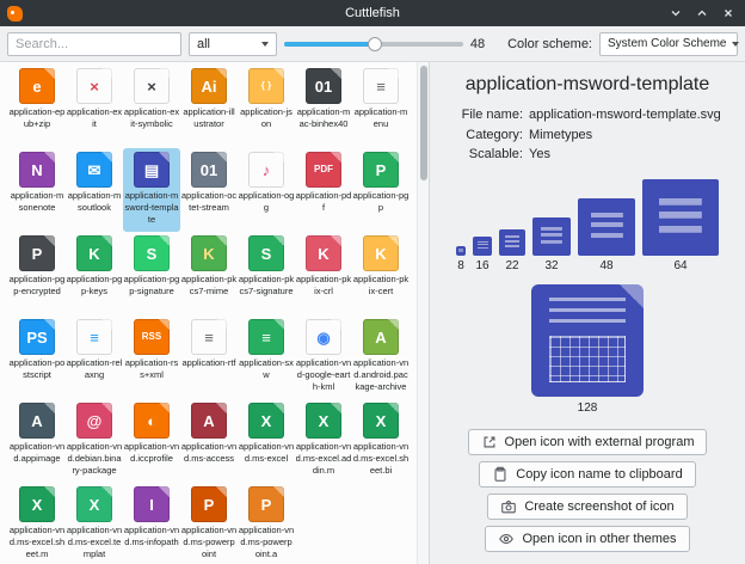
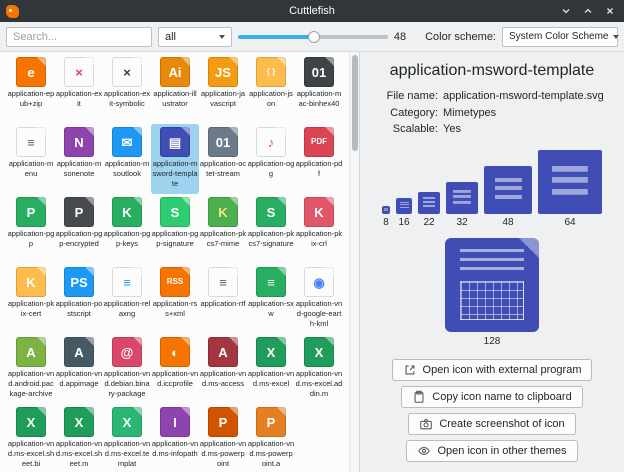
  Cuttlefish
  Search...
  all
  48
  Color scheme:
  System Color Scheme
  e
  application-epub+zip
  ×
  application-exit
  ×
  application-exit-symbolic
  Ai
  application-illustrator
+ JS
+ application-javascript
  { }
  application-json
  01
  application-mac-binhex40
  ≡
  application-menu
  N
  application-msonenote
  ✉
  application-msoutlook
  ▤
  application-msword-template
  01
  application-octet-stream
  ♪
  application-ogg
  PDF
  application-pdf
  P
  application-pgp
  P
  application-pgp-encrypted
  K
  application-pgp-keys
  S
  application-pgp-signature
  K
  application-pkcs7-mime
  S
  application-pkcs7-signature
  K
  application-pkix-crl
  K
  application-pkix-cert
  PS
  application-postscript
  ≡
  application-relaxng
  RSS
  application-rss+xml
  ≡
  application-rtf
  ≡
  application-sxw
  ◉
  application-vnd-google-earth-kml
  A
  application-vnd.android.package-archive
  A
  application-vnd.appimage
  @
  application-vnd.debian.binary-package
  ◐
  application-vnd.iccprofile
  A
  application-vnd.ms-access
  X
  application-vnd.ms-excel
  X
  application-vnd.ms-excel.addin.m
  X
  application-vnd.ms-excel.sheet.bi
  X
  application-vnd.ms-excel.sheet.m
  X
  application-vnd.ms-excel.templat
  I
  application-vnd.ms-infopath
  P
  application-vnd.ms-powerpoint
  P
  application-vnd.ms-powerpoint.a
  application-msword-template
  File name:
  application-msword-template.svg
  Category:
  Mimetypes
  Scalable:
  Yes
  8
  16
  22
  32
  48
  64
  128
  Open icon with external program
  Copy icon name to clipboard
  Create screenshot of icon
  Open icon in other themes
